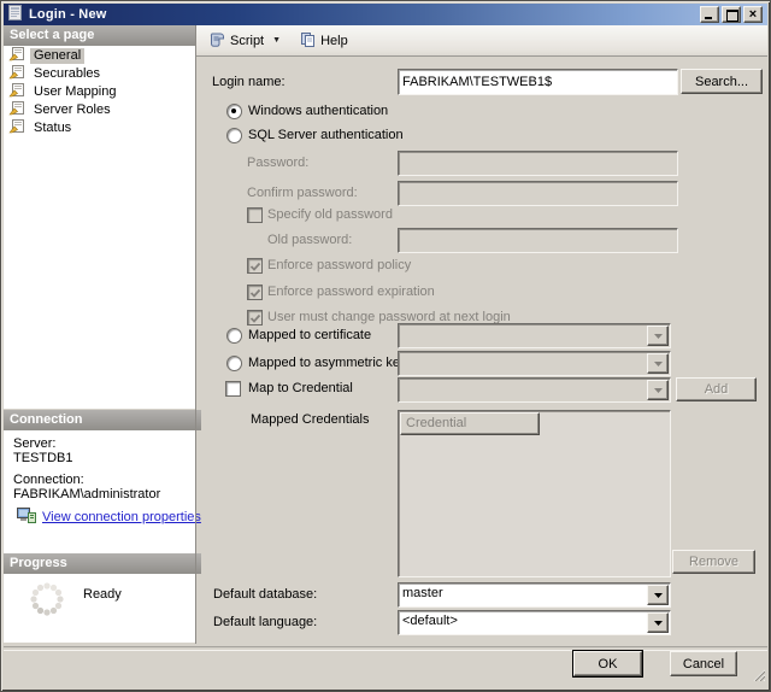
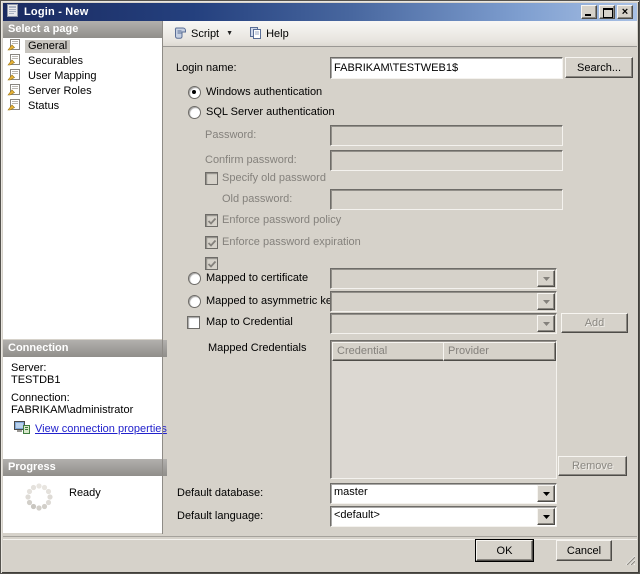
  Login - New
  ×
  Select a page
  General
  Securables
  User Mapping
  Server Roles
  Status
  Connection
  Server:
  TESTDB1
  Connection:
  FABRIKAM\administrator
  View connection properties
  Progress
  Ready
  Script
  Help
  Login name:
  FABRIKAM\TESTWEB1$
  Search...
  Windows authentication
  SQL Server authentication
  Password:
  Confirm password:
  Specify old password
  Old password:
  Enforce password policy
  Enforce password expiration
- User must change password at next login
  Mapped to certificate
  Mapped to asymmetric ke
  Map to Credential
  Add
  Mapped Credentials
  Credential
+ Provider
  Remove
  Default database:
  master
  Default language:
  <default>
  OK
  Cancel
